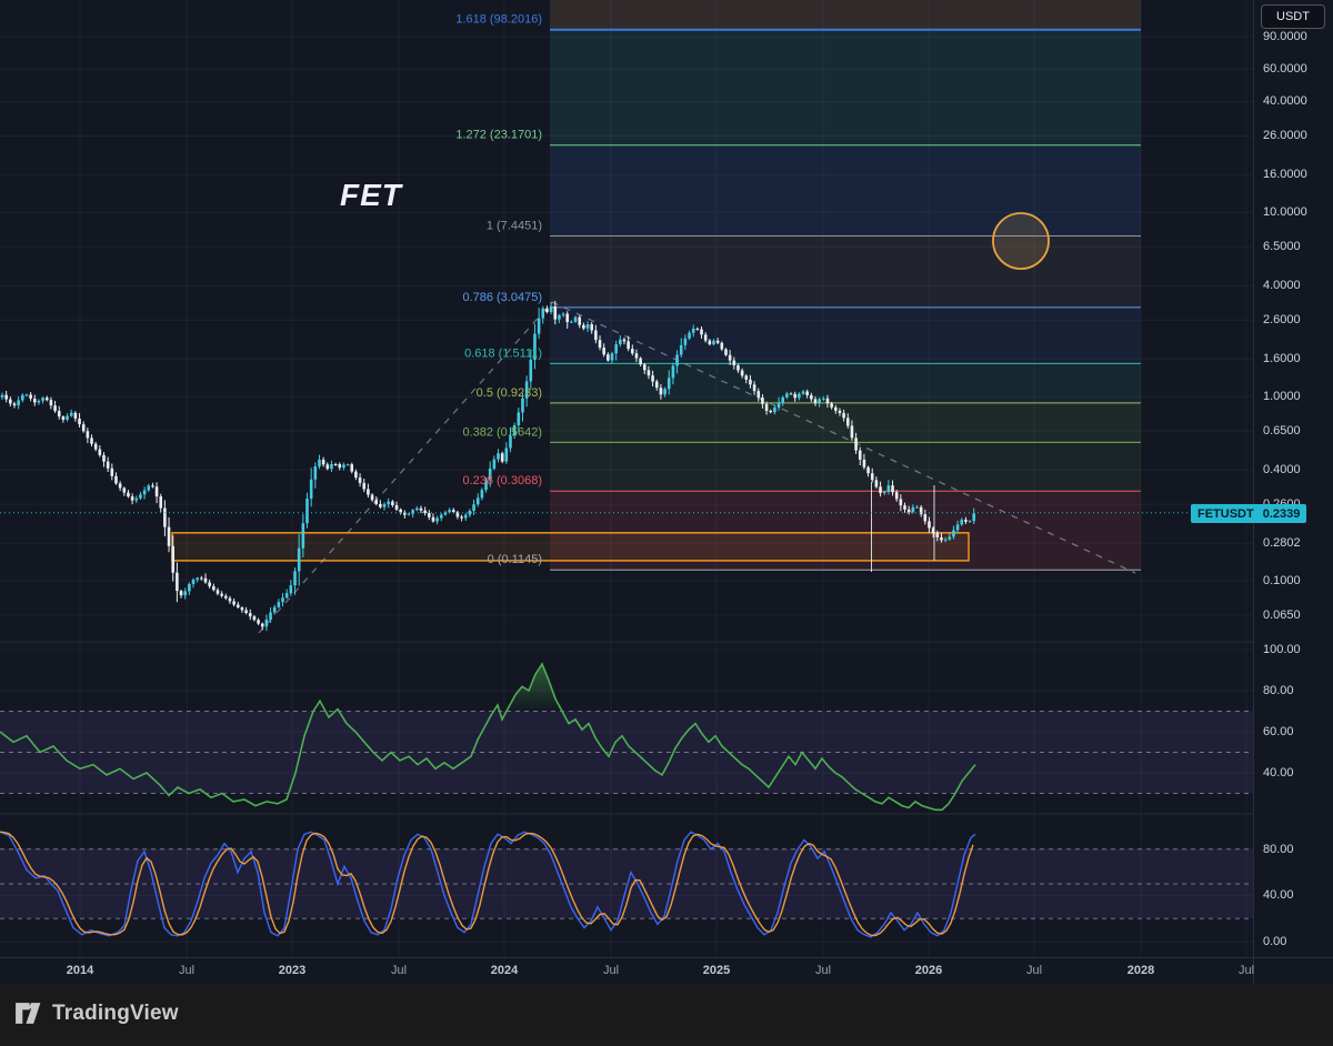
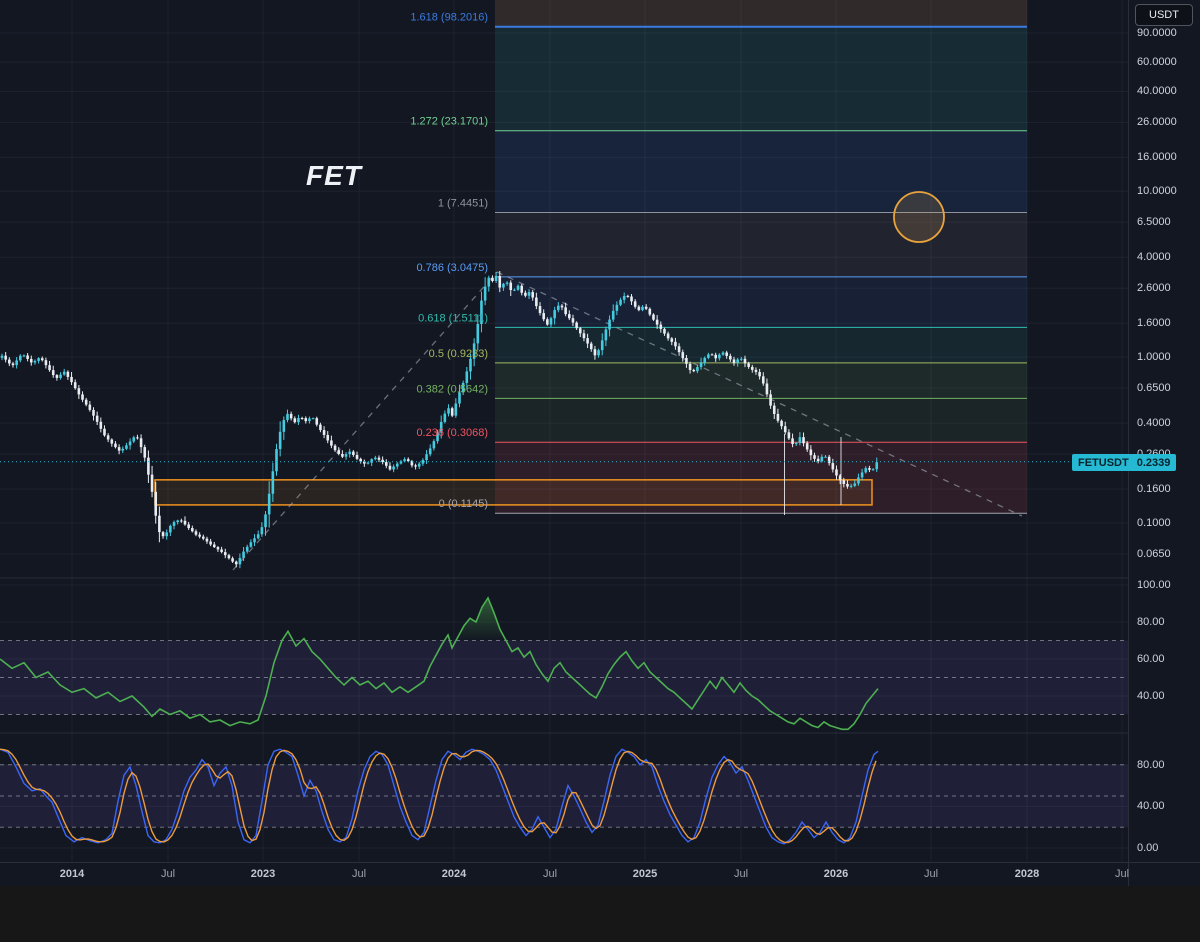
  1.618 (98.2016)
  1.272 (23.1701)
  1 (7.4451)
  0.786 (3.0475)
  0.618 (1.5111)
  0.5 (0.9233)
  0.382 (0.5642)
  0.236 (0.3068)
  0 (0.1145)
  FET
  FETUSDT
  0.2339
  USDT
  90.0000
  60.0000
  40.0000
  26.0000
  16.0000
  10.0000
  6.5000
  4.0000
  2.6000
  1.6000
  1.0000
  0.6500
  0.4000
- 0.2802
+ 0.1600
  0.1000
  0.0650
  100.00
  80.00
  60.00
  40.00
  80.00
  40.00
  0.00
  2014
  Jul
  2023
  Jul
  2024
  Jul
  2025
  Jul
  2026
  Jul
  2028
  Jul
- TradingView
